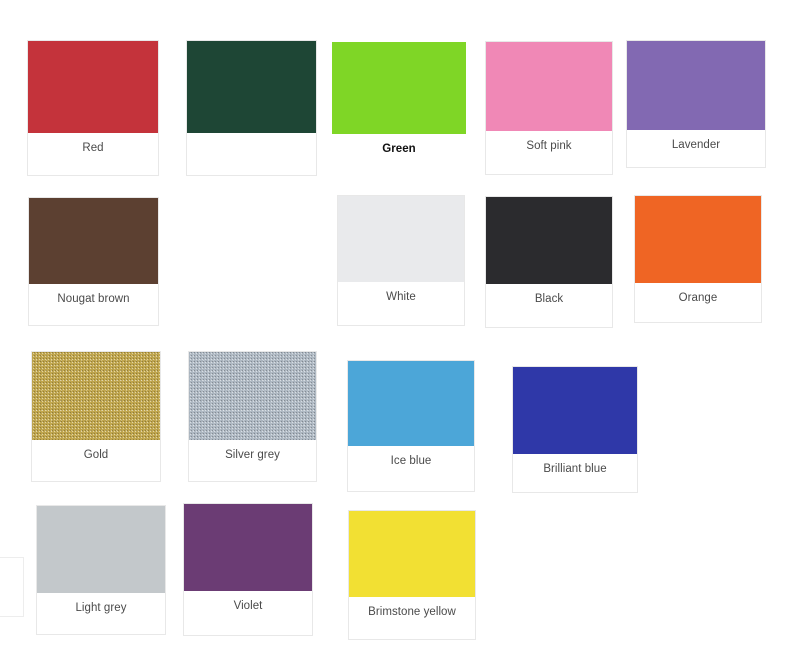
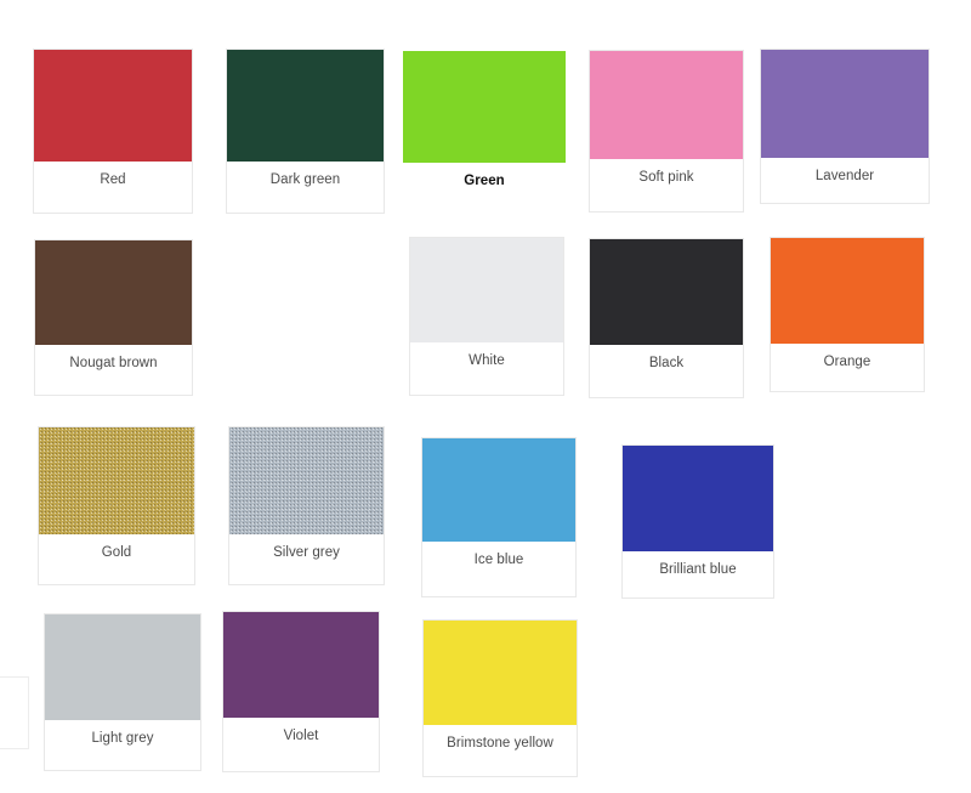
  Red
+ Dark green
  Green
  Soft pink
  Lavender
  Nougat brown
  White
  Black
  Orange
  Gold
  Silver grey
  Ice blue
  Brilliant blue
  Light grey
  Violet
  Brimstone yellow
